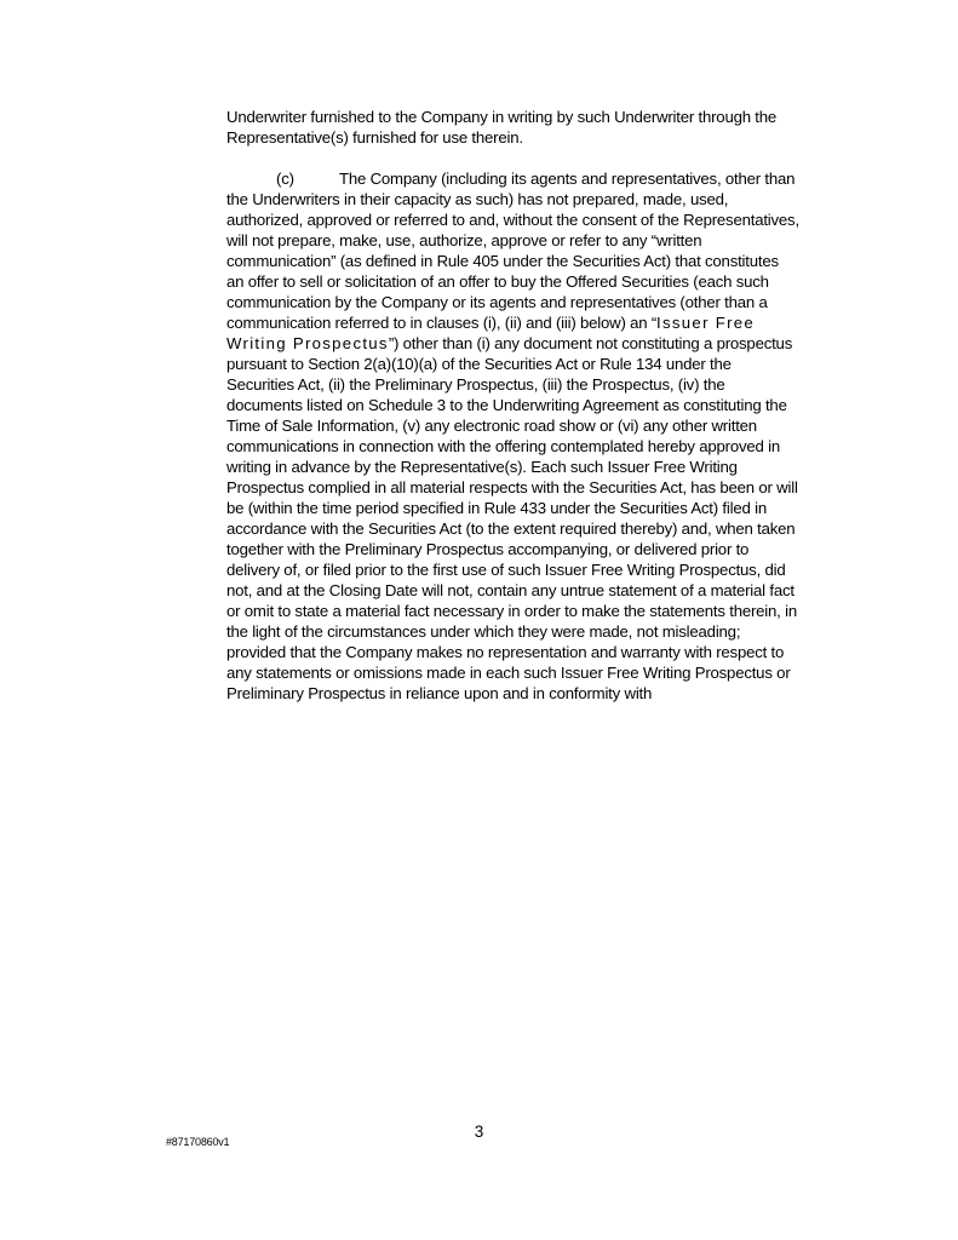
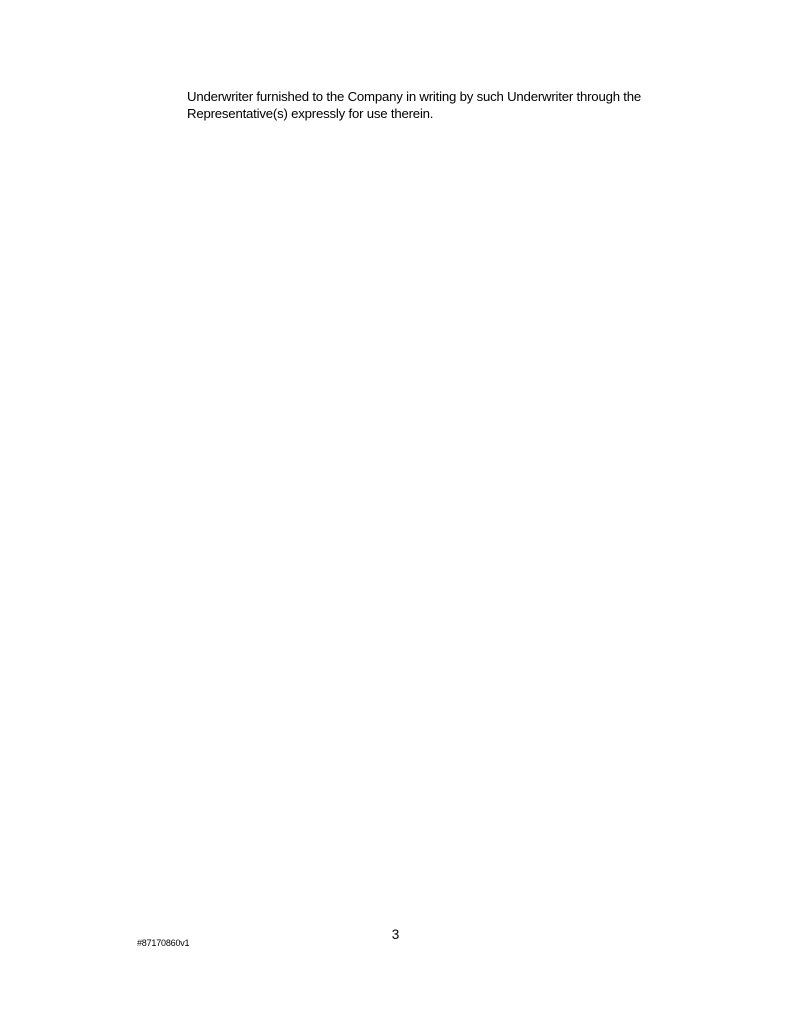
- Underwriter furnished to the Company in writing by such Underwriter through the Representative(s) furnished for use therein.
+ Underwriter furnished to the Company in writing by such Underwriter through the Representative(s) expressly for use therein.
- (c) The Company (including its agents and representatives, other than the Underwriters in their capacity as such) has not prepared, made, used, authorized, approved or referred to and, without the consent of the Representatives, will not prepare, make, use, authorize, approve or refer to any “written communication” (as defined in Rule 405 under the Securities Act) that constitutes an offer to sell or solicitation of an offer to buy the Offered Securities (each such communication by the Company or its agents and representatives (other than a communication referred to in clauses (i), (ii) and (iii) below) an “Issuer Free Writing Prospectus”) other than (i) any document not constituting a prospectus pursuant to Section 2(a)(10)(a) of the Securities Act or Rule 134 under the Securities Act, (ii) the Preliminary Prospectus, (iii) the Prospectus, (iv) the documents listed on Schedule 3 to the Underwriting Agreement as constituting the Time of Sale Information, (v) any electronic road show or (vi) any other written communications in connection with the offering contemplated hereby approved in writing in advance by the Representative(s). Each such Issuer Free Writing Prospectus complied in all material respects with the Securities Act, has been or will be (within the time period specified in Rule 433 under the Securities Act) filed in accordance with the Securities Act (to the extent required thereby) and, when taken together with the Preliminary Prospectus accompanying, or delivered prior to delivery of, or filed prior to the first use of such Issuer Free Writing Prospectus, did not, and at the Closing Date will not, contain any untrue statement of a material fact or omit to state a material fact necessary in order to make the statements therein, in the light of the circumstances under which they were made, not misleading; provided that the Company makes no representation and warranty with respect to any statements or omissions made in each such Issuer Free Writing Prospectus or Preliminary Prospectus in reliance upon and in conformity with
  3
  #87170860v1
